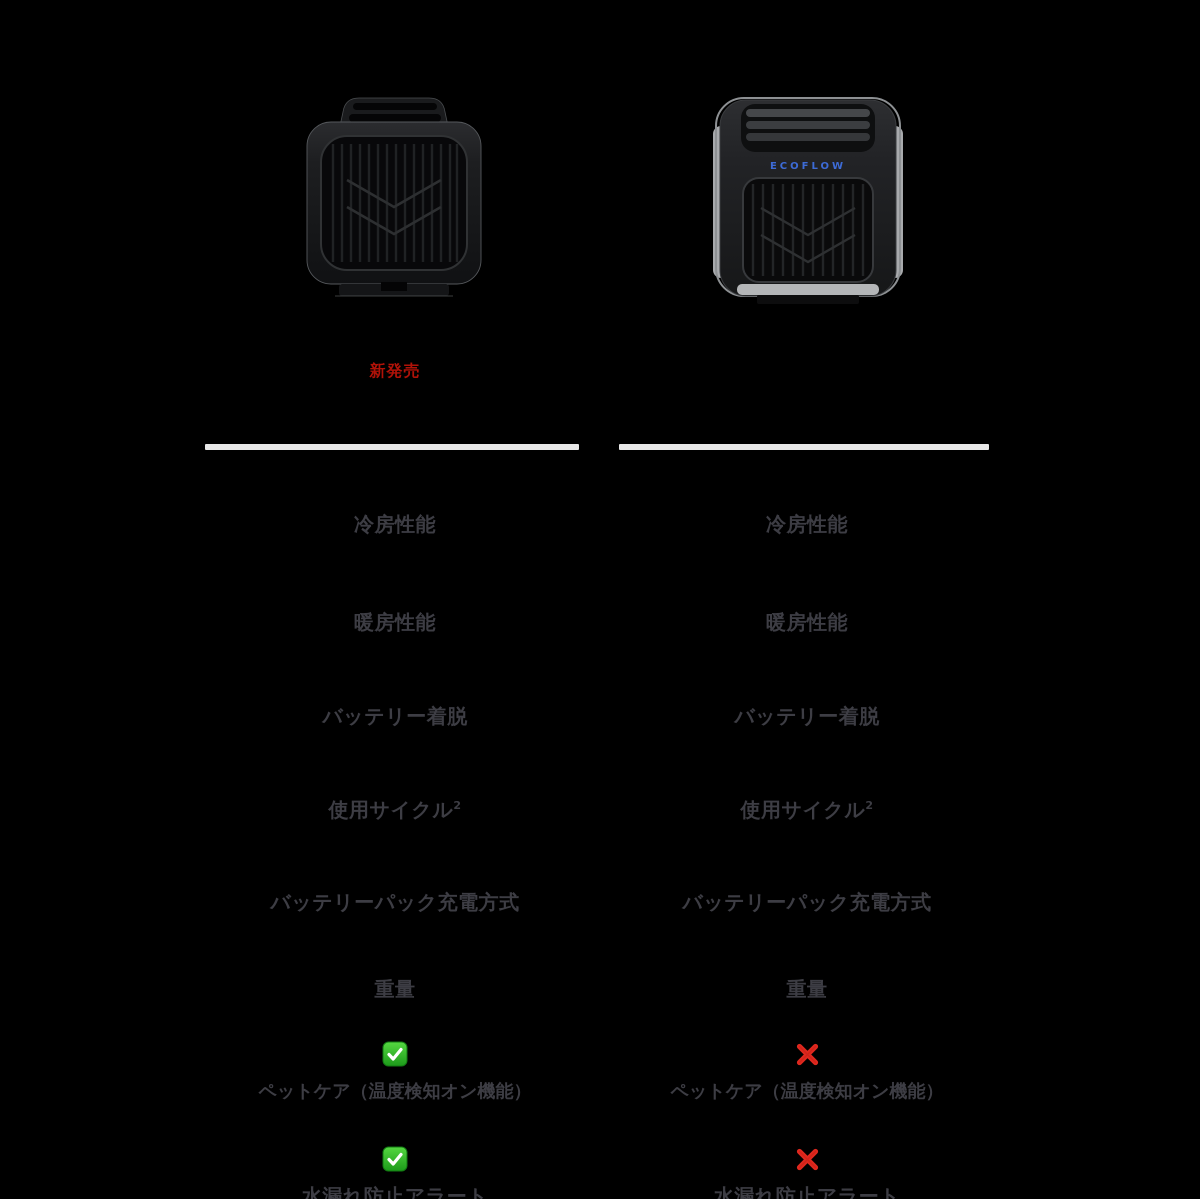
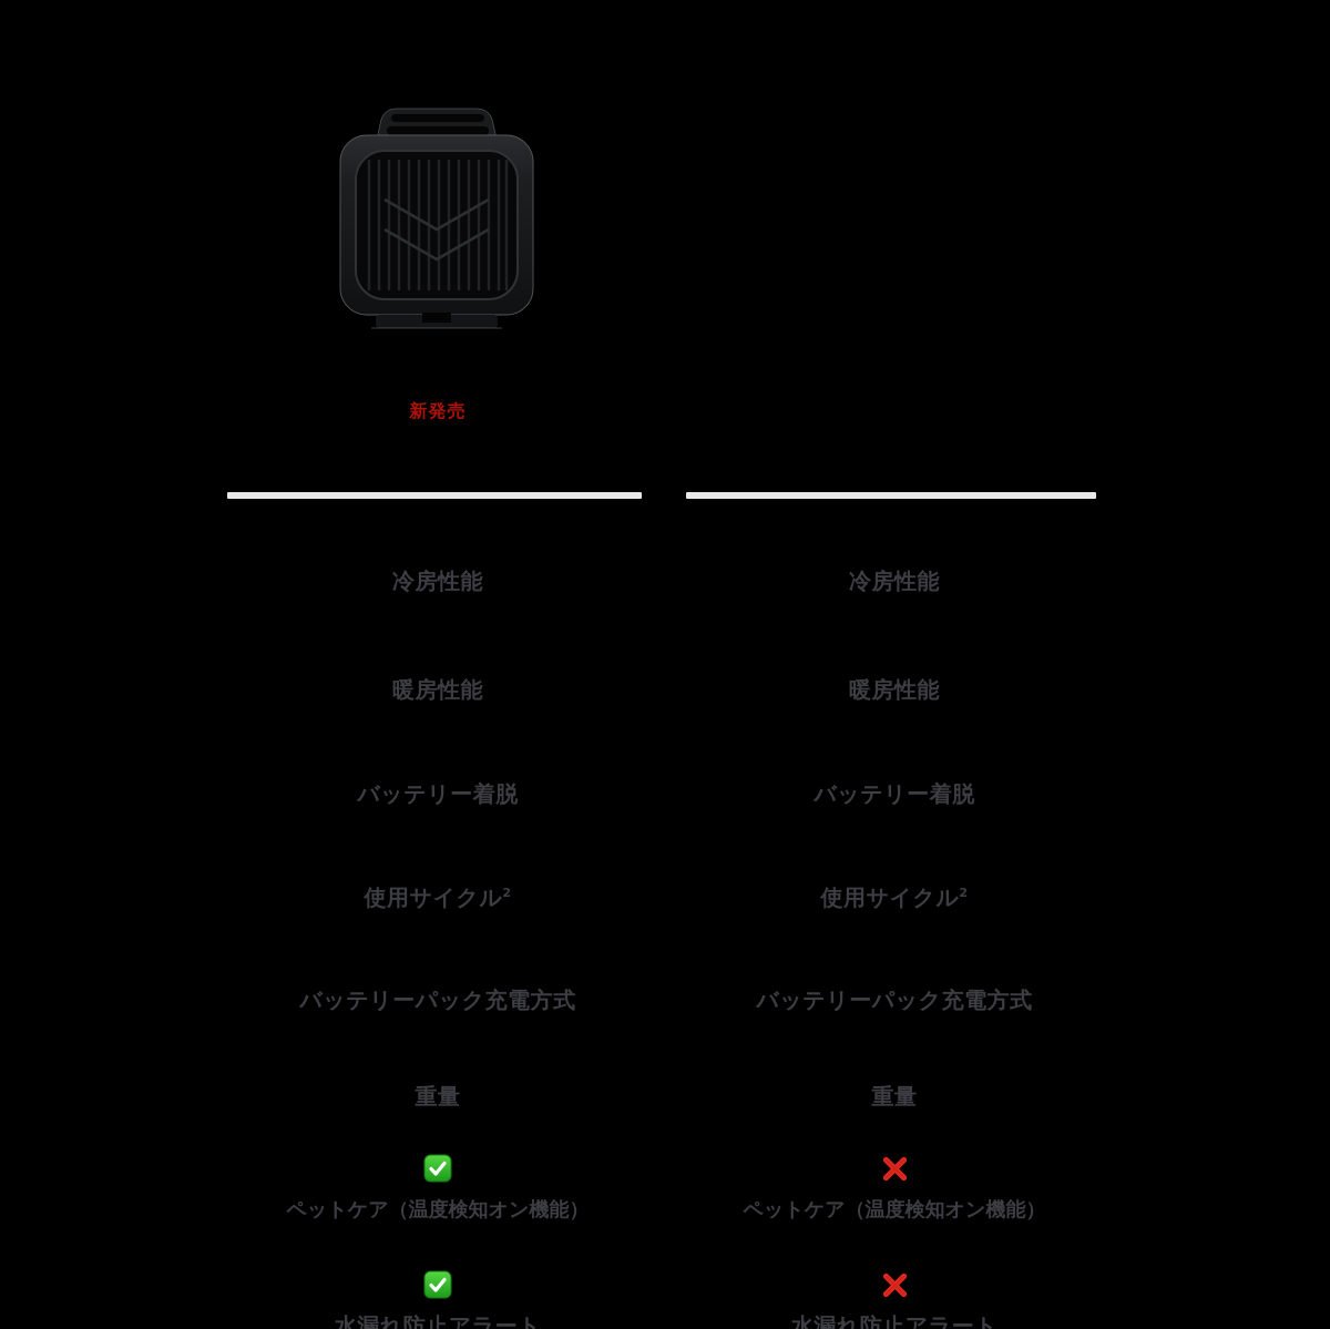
- ECOFLOW
  新発売
  冷房性能
  冷房性能
  暖房性能
  暖房性能
  バッテリー着脱
  バッテリー着脱
  使用サイクル2
  使用サイクル2
  バッテリーパック充電方式
  バッテリーパック充電方式
  重量
  重量
  ペットケア（温度検知オン機能）
  ペットケア（温度検知オン機能）
  水漏れ防止アラート
  水漏れ防止アラート
